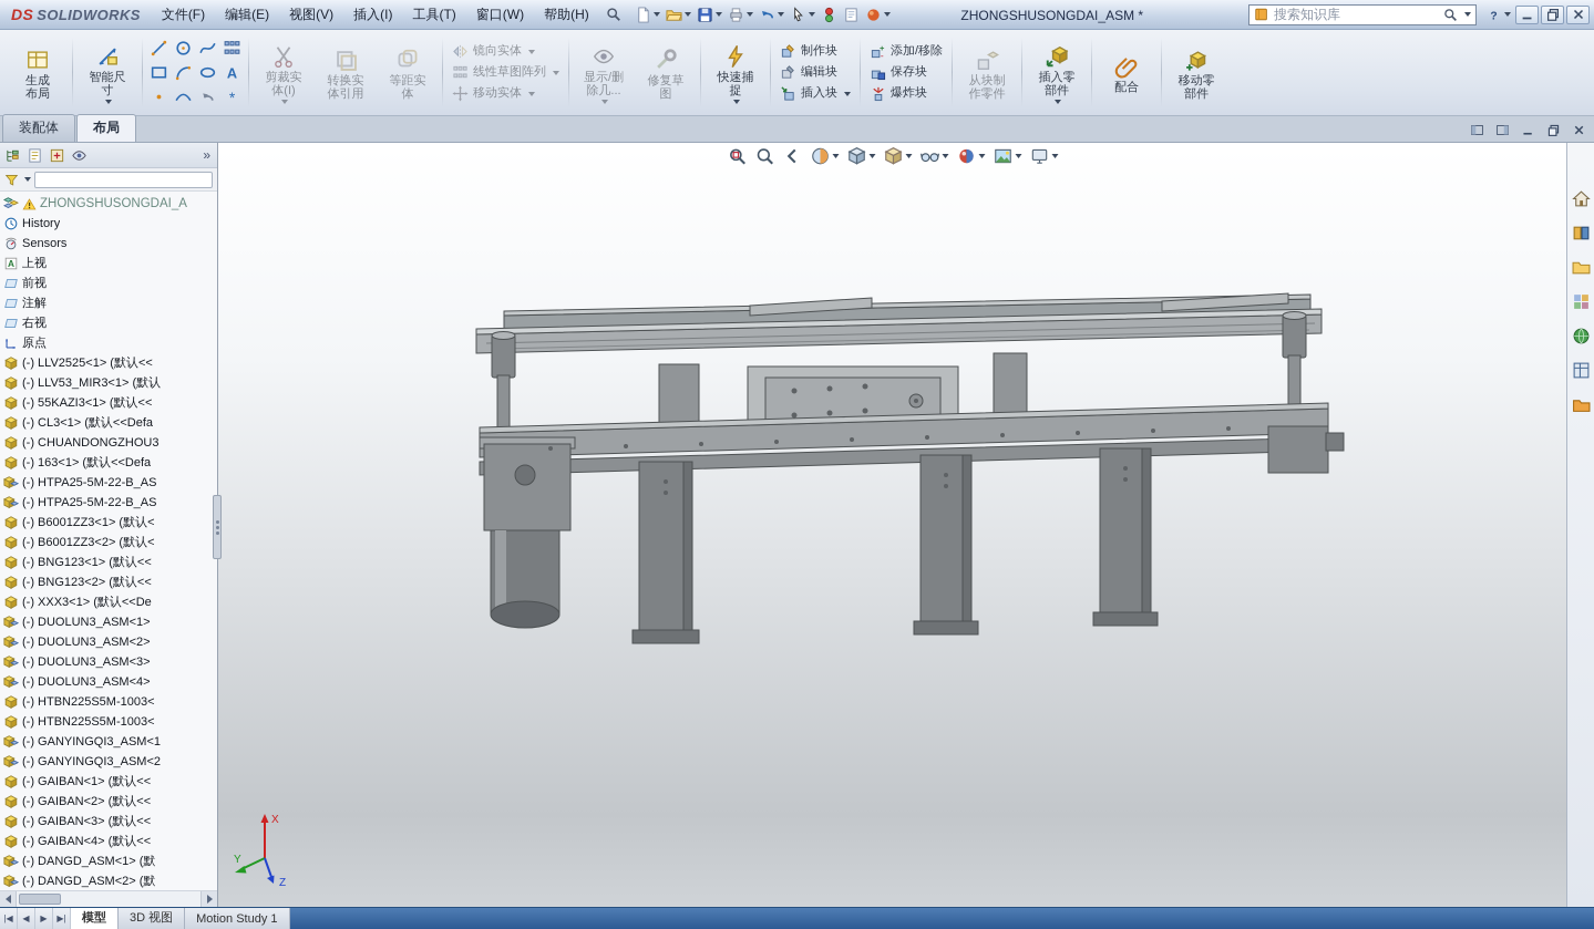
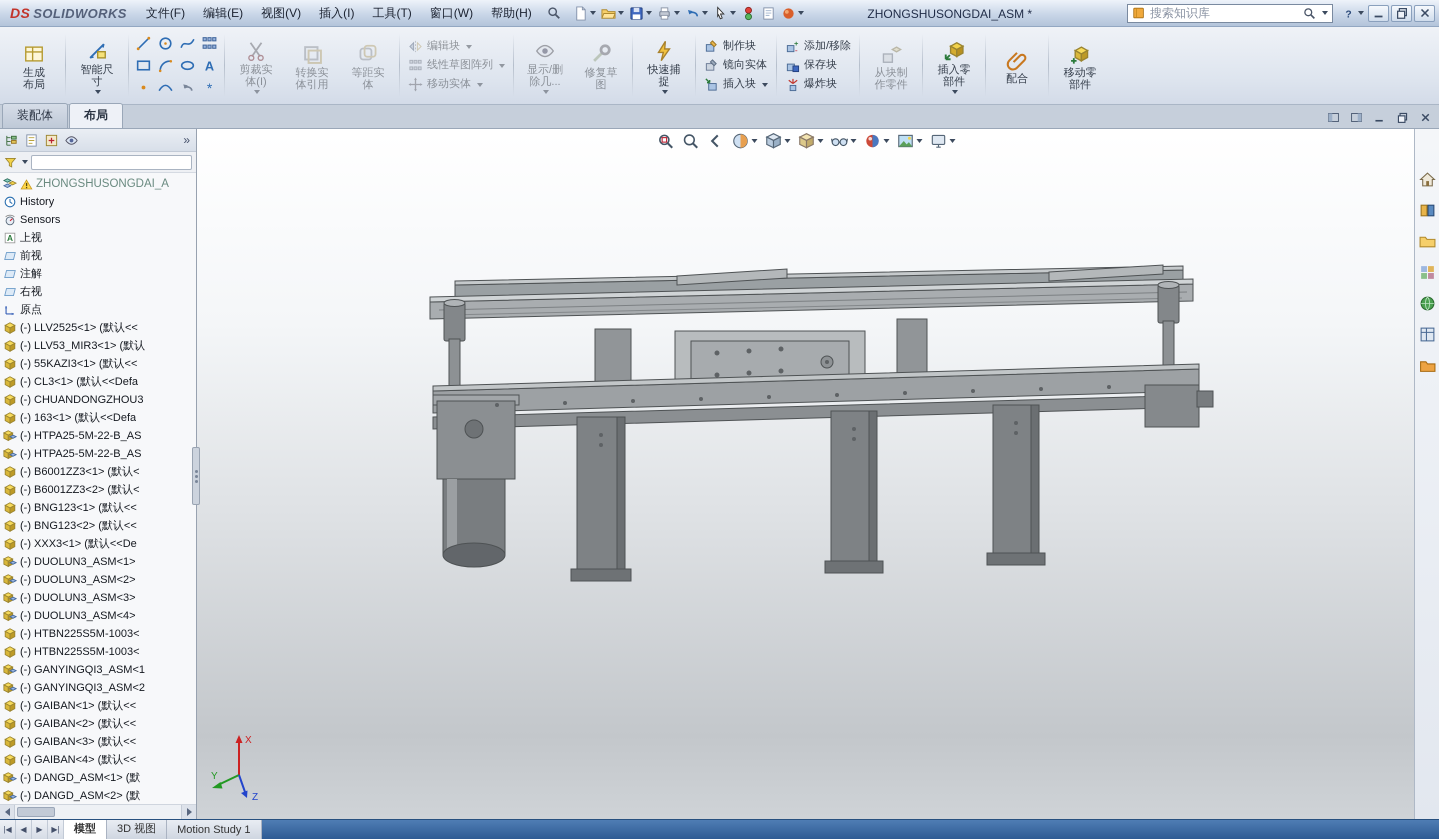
  DS
  SOLIDWORKS
  文件(F)
  编辑(E)
  视图(V)
  插入(I)
  工具(T)
  窗口(W)
  帮助(H)
  ZHONGSHUSONGDAI_ASM *
  搜索知识库
  ?
  生成
  布局
  智能尺
  寸
  A
  *
  剪裁实
  体(I)
  转换实
  体引用
  等距实
  体
- 镜向实体
+ 编辑块
  线性草图阵列
  移动实体
  显示/删
  除几...
  修复草
  图
  快速捕
  捉
  制作块
- 编辑块
+ 镜向实体
  插入块
  +
  -
  添加/移除
  保存块
  爆炸块
  从块制
  作零件
  插入零
  部件
  配合
  移动零
  部件
  装配体
  布局
  »
  ZHONGSHUSONGDAI_A
  History
  Sensors
  A
  上视
  前视
  注解
  右视
  原点
  (-) LLV2525<1> (默认<<
  (-) LLV53_MIR3<1> (默认
  (-) 55KAZI3<1> (默认<<
  (-) CL3<1> (默认<<Defa
  (-) CHUANDONGZHOU3
  (-) 163<1> (默认<<Defa
  (-) HTPA25-5M-22-B_AS
  (-) HTPA25-5M-22-B_AS
  (-) B6001ZZ3<1> (默认<
  (-) B6001ZZ3<2> (默认<
  (-) BNG123<1> (默认<<
  (-) BNG123<2> (默认<<
  (-) XXX3<1> (默认<<De
  (-) DUOLUN3_ASM<1>
  (-) DUOLUN3_ASM<2>
  (-) DUOLUN3_ASM<3>
  (-) DUOLUN3_ASM<4>
  (-) HTBN225S5M-1003<
  (-) HTBN225S5M-1003<
  (-) GANYINGQI3_ASM<1
  (-) GANYINGQI3_ASM<2
  (-) GAIBAN<1> (默认<<
  (-) GAIBAN<2> (默认<<
  (-) GAIBAN<3> (默认<<
  (-) GAIBAN<4> (默认<<
  (-) DANGD_ASM<1> (默
  (-) DANGD_ASM<2> (默
  X
  Y
  Z
  |◀
  ◀
  ▶
  ▶|
  模型
  3D 视图
  Motion Study 1
